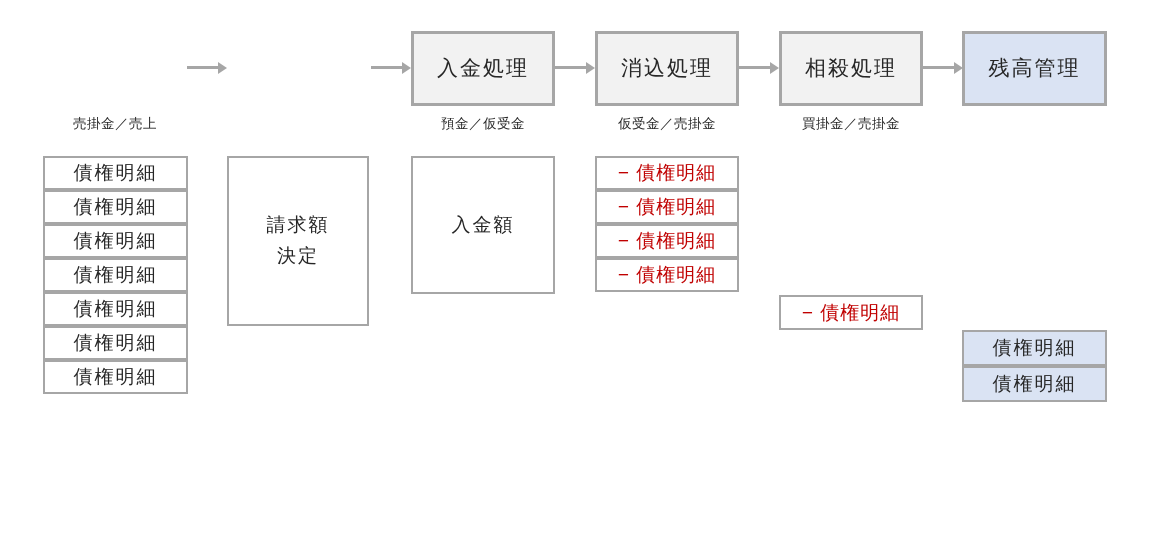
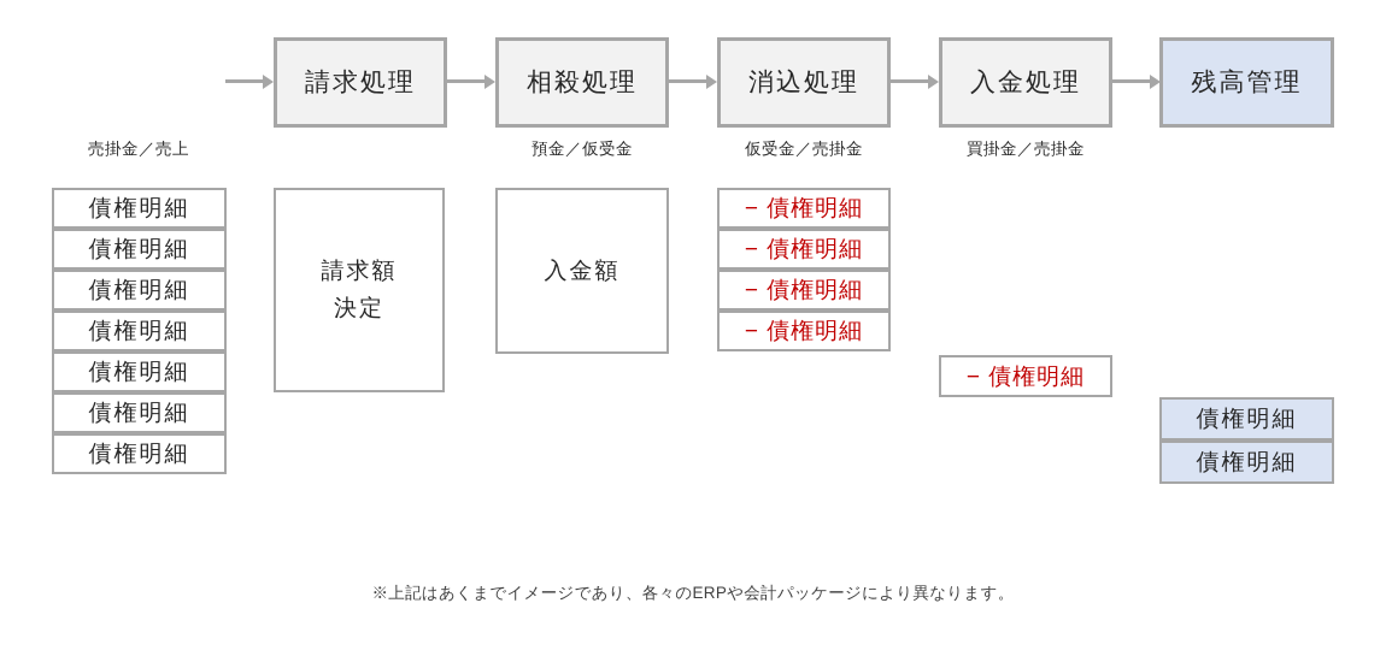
+ 請求処理
- 入金処理
+ 相殺処理
  消込処理
- 相殺処理
+ 入金処理
  残高管理
  売掛金／売上
  預金／仮受金
  仮受金／売掛金
  買掛金／売掛金
  債権明細
  債権明細
  債権明細
  債権明細
  債権明細
  債権明細
  債権明細
  請求額
  決定
  入金額
  − 債権明細
  − 債権明細
  − 債権明細
  − 債権明細
  − 債権明細
  債権明細
  債権明細
+ ※上記はあくまでイメージであり、各々のERPや会計パッケージにより異なります。
